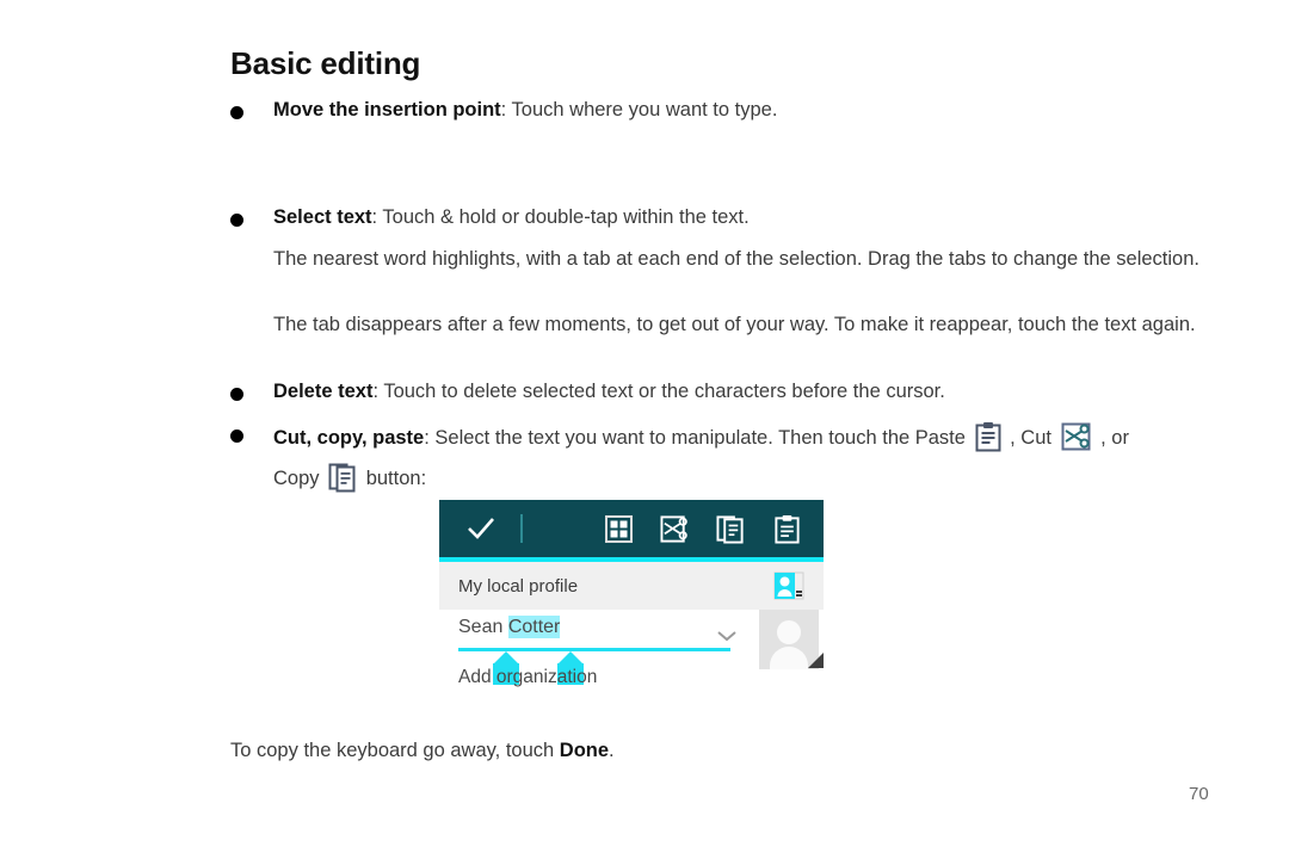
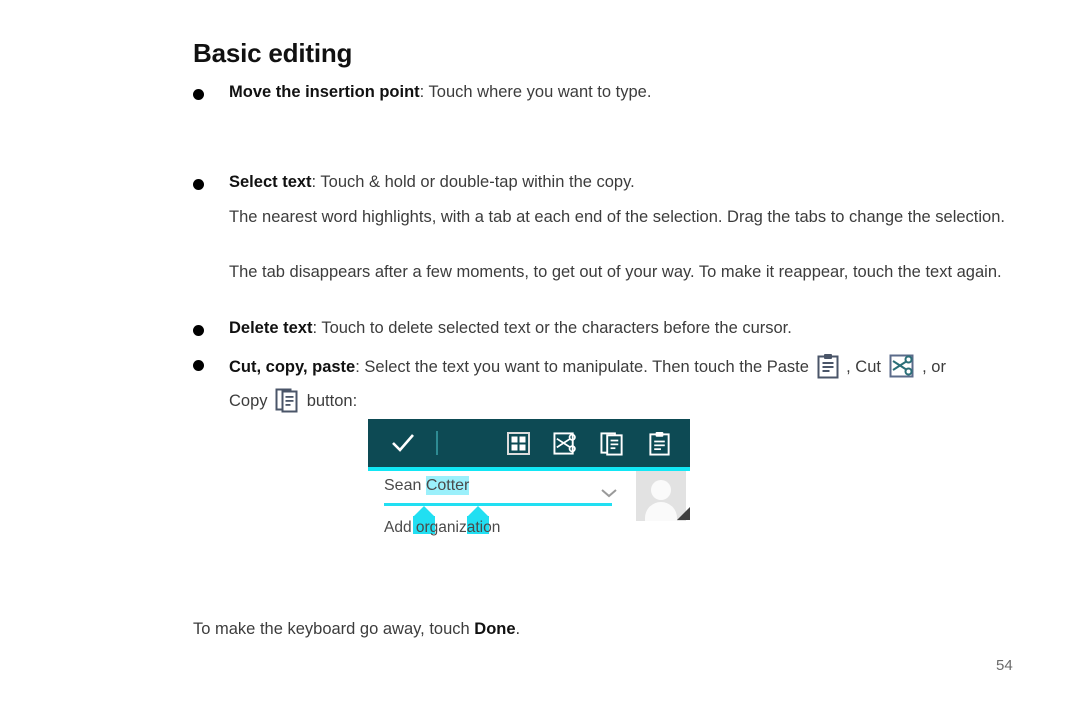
  Basic editing
  Move the insertion point: Touch where you want to type.
- Select text: Touch & hold or double-tap within the text.
+ Select text: Touch & hold or double-tap within the copy.
  The nearest word highlights, with a tab at each end of the selection. Drag the tabs to change the selection.
  The tab disappears after a few moments, to get out of your way. To make it reappear, touch the text again.
  Delete text: Touch to delete selected text or the characters before the cursor.
  Cut, copy, paste: Select the text you want to manipulate. Then touch the Paste , Cut , or
  Copy button:
- My local profile
  Sean Cotter
  Add organization
- To copy the keyboard go away, touch Done.
+ To make the keyboard go away, touch Done.
- 70
+ 54
